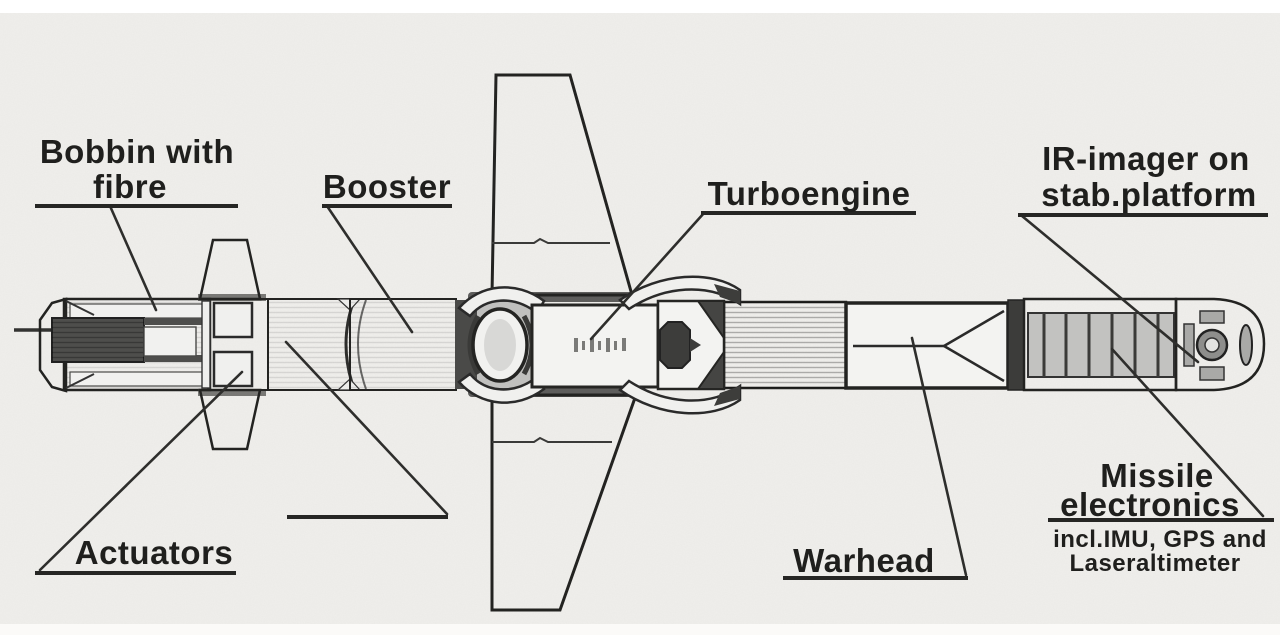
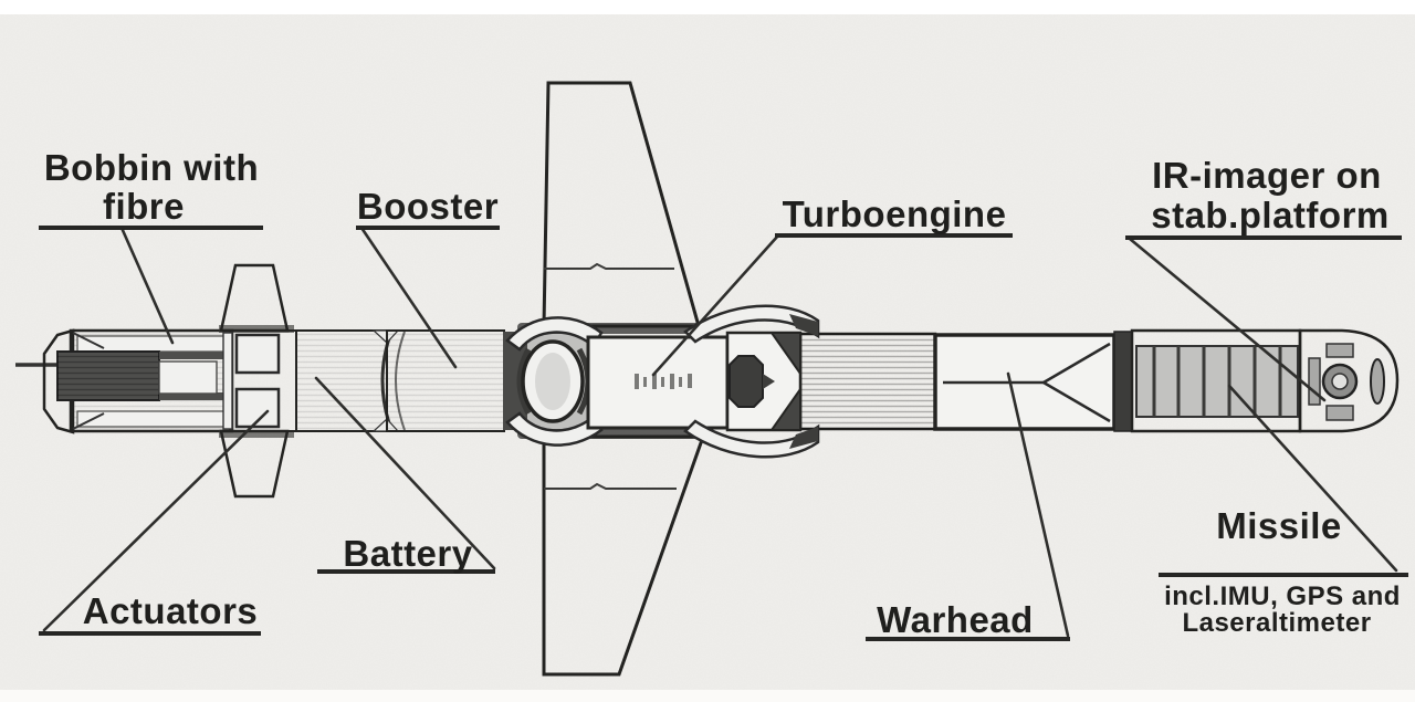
  Bobbin with
  fibre
  Booster
  Turboengine
  IR-imager on
  stab.platform
  Actuators
+ Battery
  Warhead
  Missile
- electronics
  incl.IMU, GPS and
  Laseraltimeter
